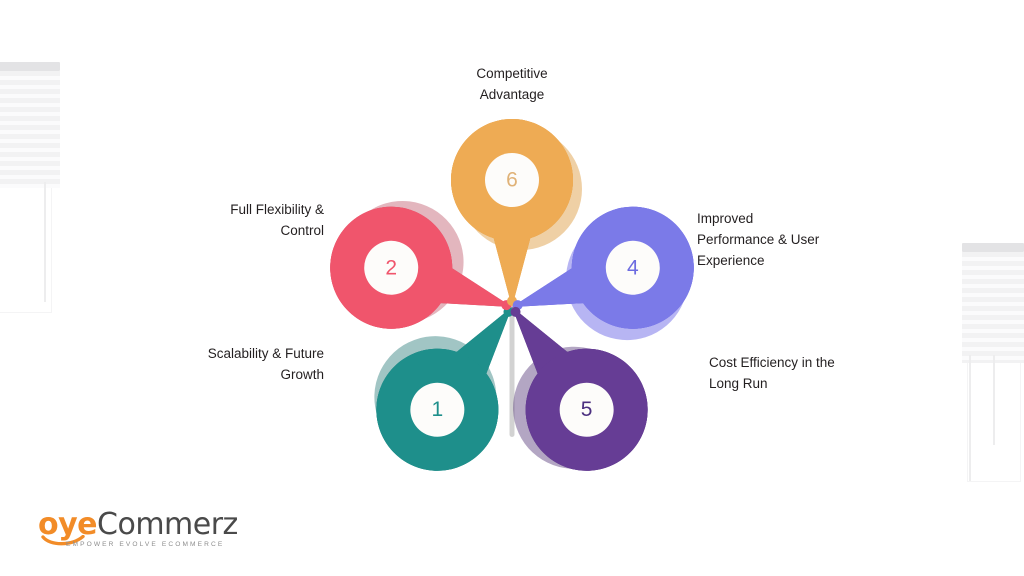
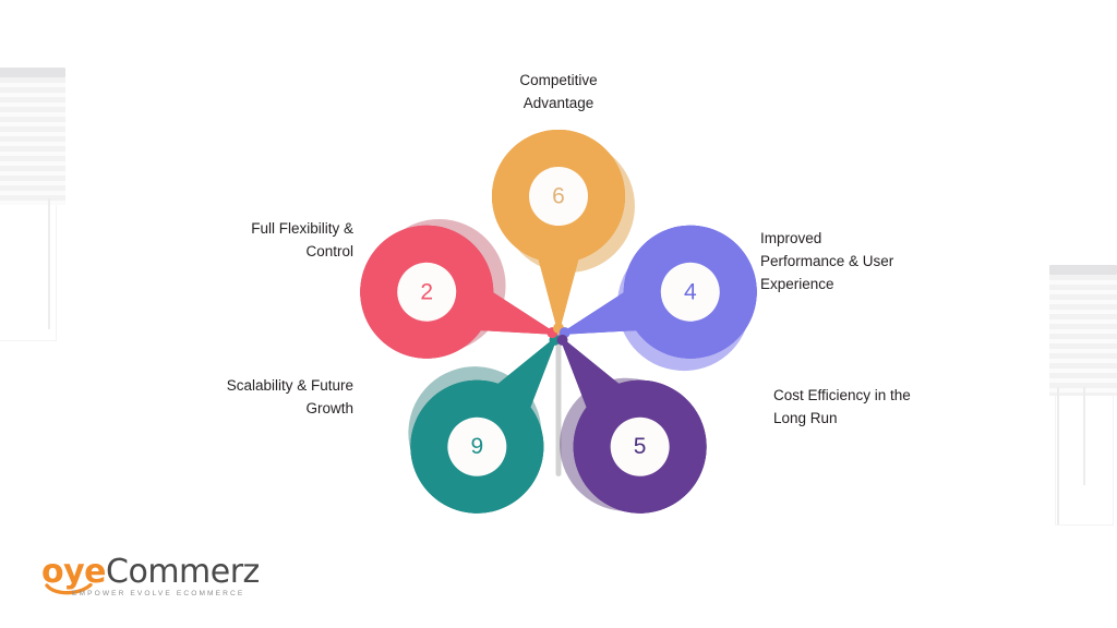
- 1
+ 9
  2
  6
  4
  5
  Full Flexibility &
  Control
  Scalability & Future
  Growth
  Competitive
  Advantage
  Improved
  Performance & User
  Experience
  Cost Efficiency in the
  Long Run
  oyeCommerz
